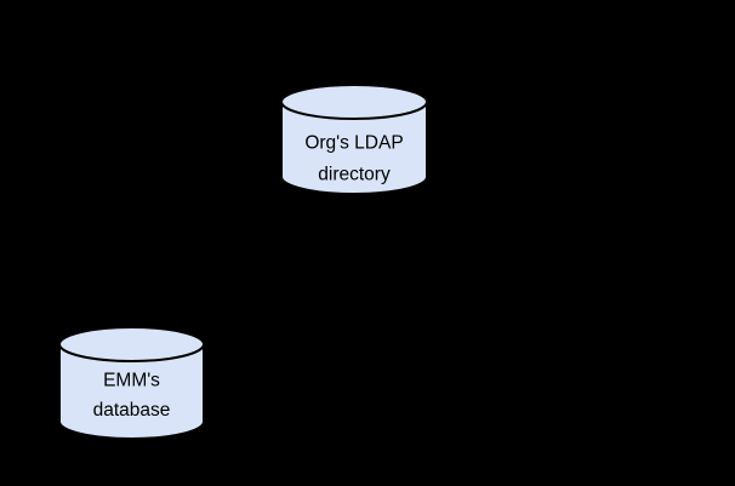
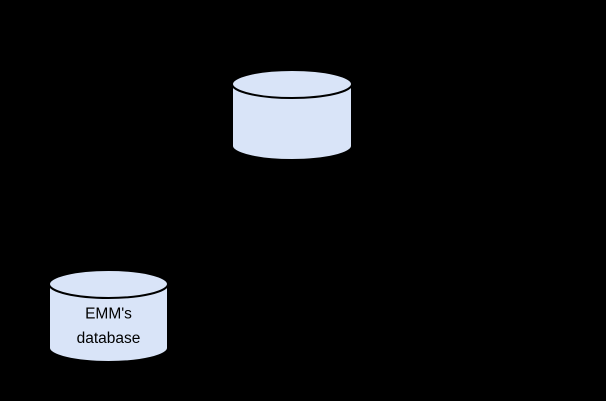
- Org's LDAP
- directory
  EMM's
  database
